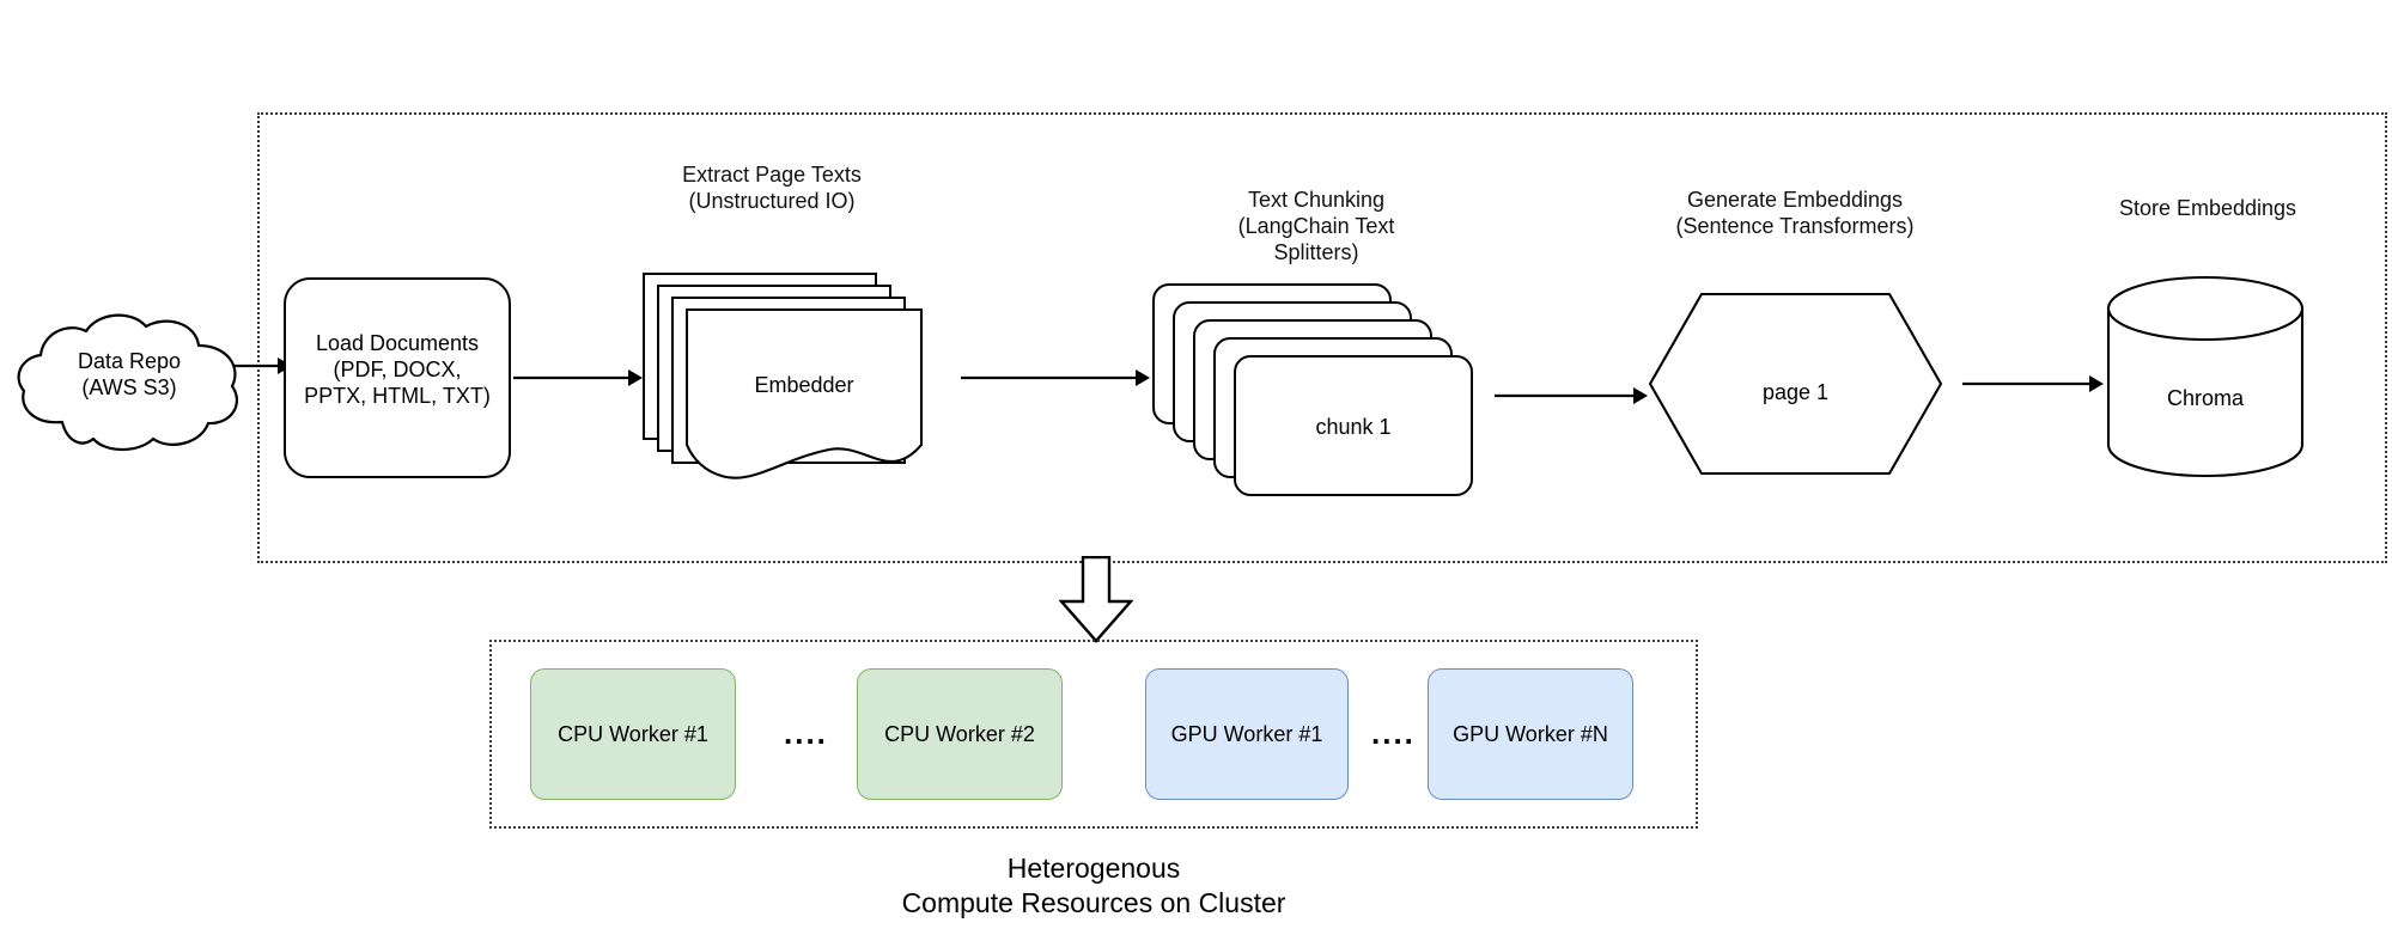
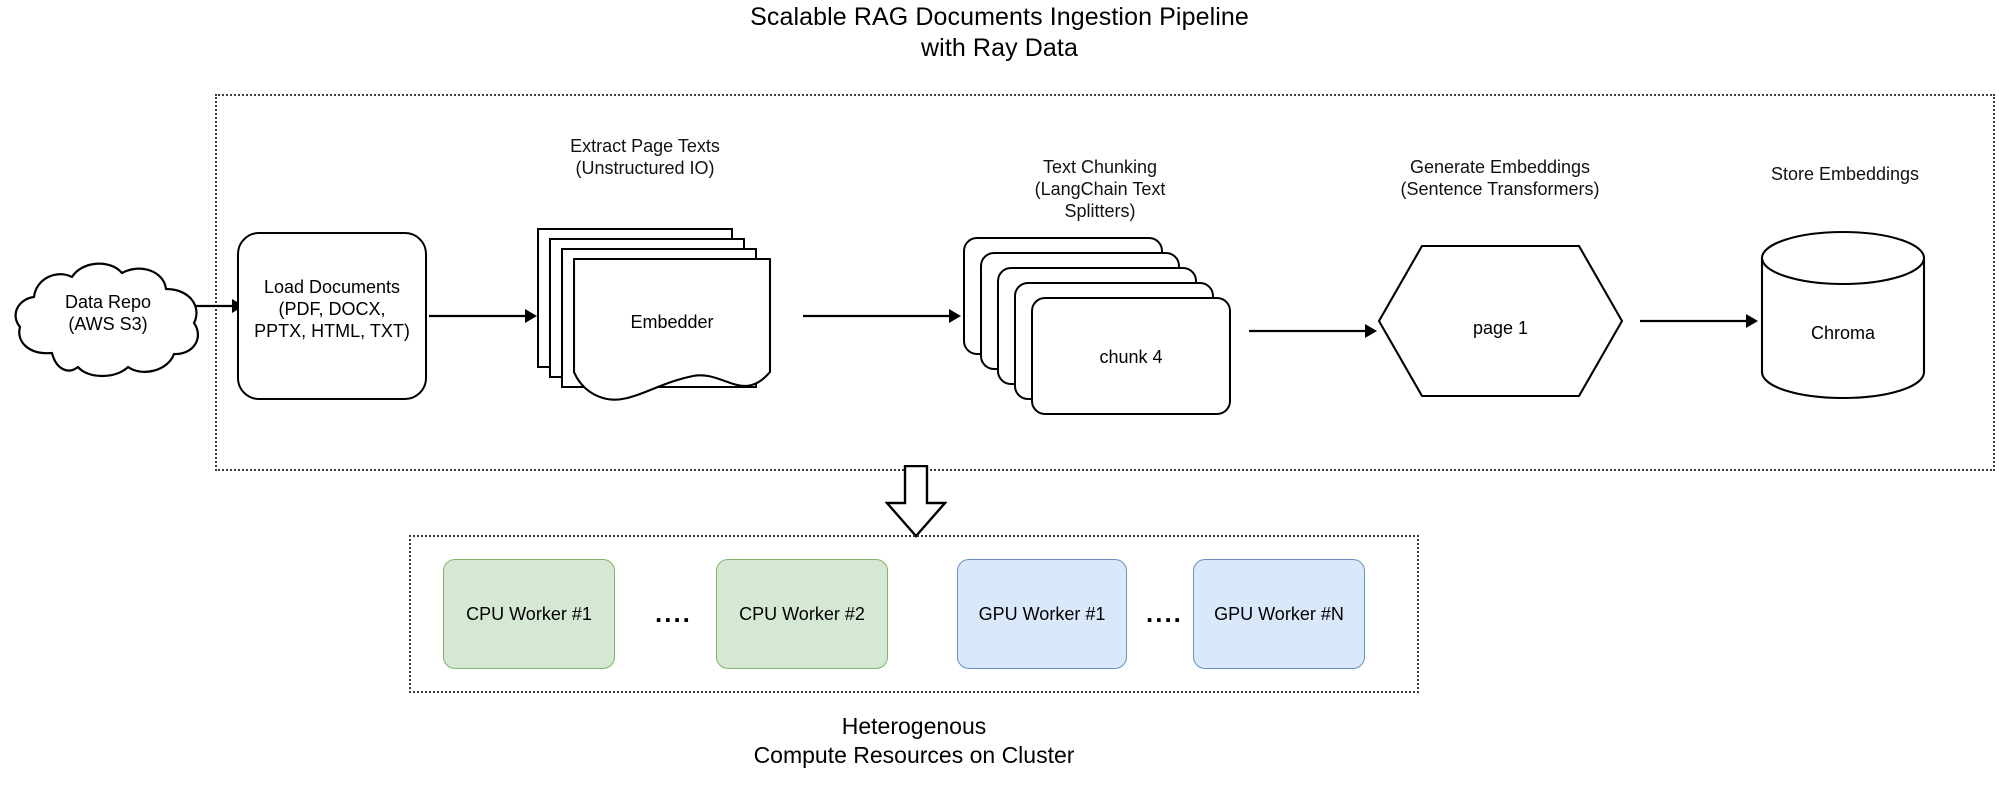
+ Scalable RAG Documents Ingestion Pipeline
+ with Ray Data
  Data Repo
  (AWS S3)
  Load Documents
  (PDF, DOCX,
  PPTX, HTML, TXT)
  Extract Page Texts
  (Unstructured IO)
  Embedder
  Text Chunking
  (LangChain Text
  Splitters)
- chunk 1
+ chunk 4
  Generate Embeddings
  (Sentence Transformers)
  page 1
  Store Embeddings
  Chroma
  CPU Worker #1
  ....
  CPU Worker #2
  GPU Worker #1
  ....
  GPU Worker #N
  Heterogenous
  Compute Resources on Cluster
